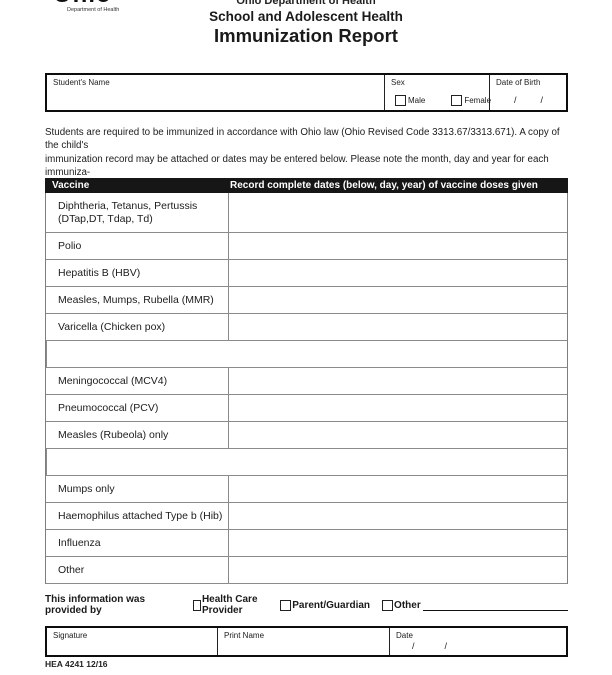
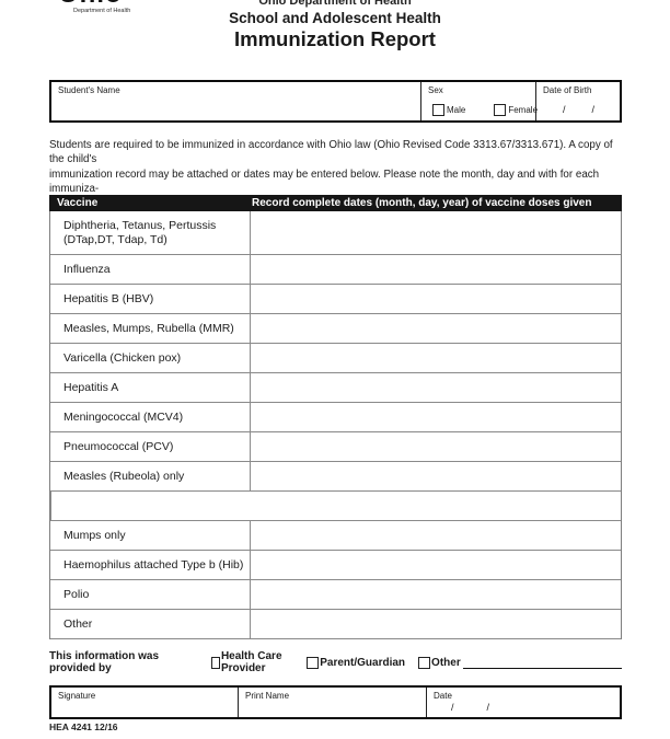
  Ohio Department of Health
  School and Adolescent Health
  Immunization Report
  Student's Name
  Sex
  Male
  Female
  Date of Birth
  /
  /
  Students are required to be immunized in accordance with Ohio law (Ohio Revised Code 3313.67/3313.671). A copy of the child's
- immunization record may be attached or dates may be entered below. Please note the month, day and year for each immuniza-
+ immunization record may be attached or dates may be entered below. Please note the month, day and with for each immuniza-
  Vaccine
- Record complete dates (below, day, year) of vaccine doses given
+ Record complete dates (month, day, year) of vaccine doses given
  Diphtheria, Tetanus, Pertussis
  (DTap,DT, Tdap, Td)
- Polio
+ Influenza
  Hepatitis B (HBV)
  Measles, Mumps, Rubella (MMR)
  Varicella (Chicken pox)
+ Hepatitis A
  Meningococcal (MCV4)
  Pneumococcal (PCV)
  Measles (Rubeola) only
  Mumps only
  Haemophilus attached Type b (Hib)
- Influenza
+ Polio
  Other
  This information was provided by
  Health Care Provider
  Parent/Guardian
  Other
  Signature
  Print Name
  Date
  /
  /
  HEA 4241 12/16
